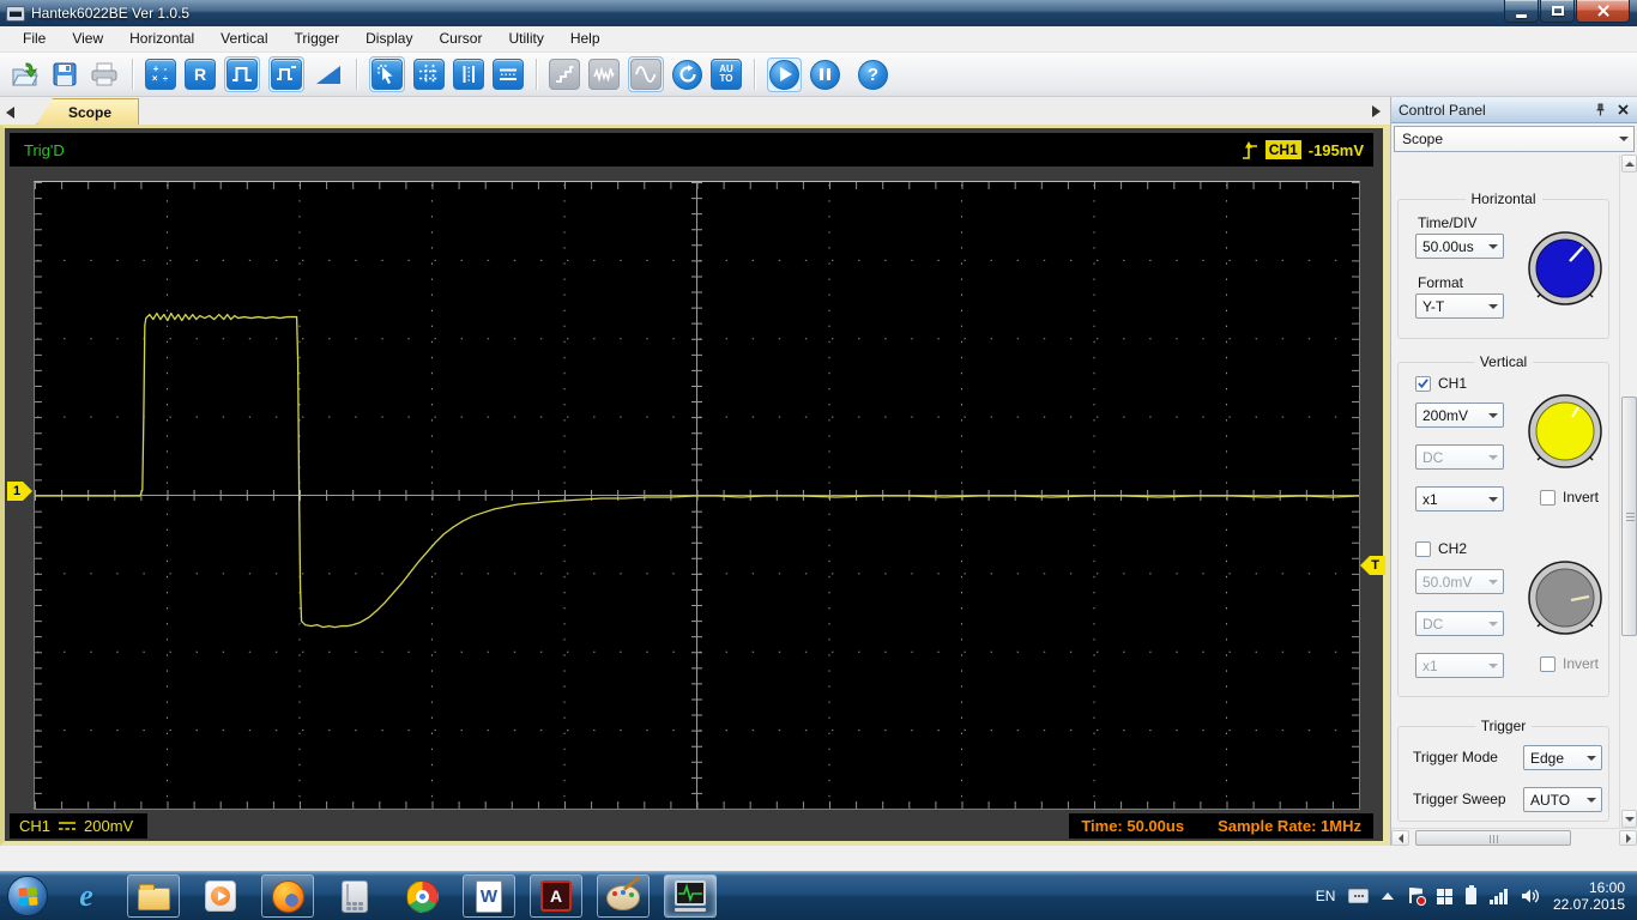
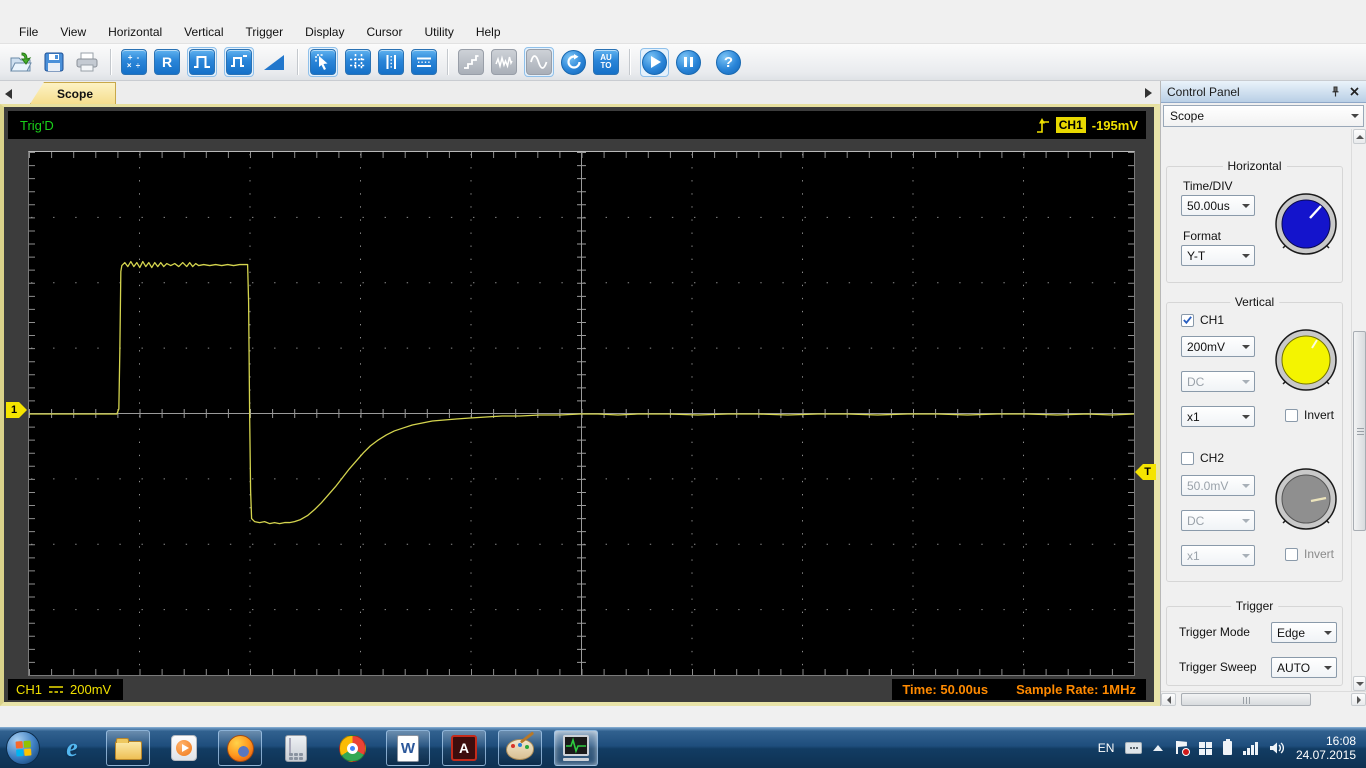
- Hantek6022BE Ver 1.0.5
  File
  View
  Horizontal
  Vertical
  Trigger
  Display
  Cursor
  Utility
  Help
  + -
  × ÷
  R
  AU
  TO
  ?
  Scope
  Trig'D
  CH1
  -195mV
  1
  T
  CH1
  200mV
  Time: 50.00us
  Sample Rate: 1MHz
  Control Panel
  Scope
  Horizontal
  Time/DIV
  50.00us
  Format
  Y-T
  Vertical
  CH1
  200mV
  DC
  x1
  Invert
  CH2
  50.0mV
  DC
  x1
  Invert
  Trigger
  Trigger Mode
  Edge
  Trigger Sweep
  AUTO
  e
  W
  A
  EN
- 16:00
+ 16:08
- 22.07.2015
+ 24.07.2015
